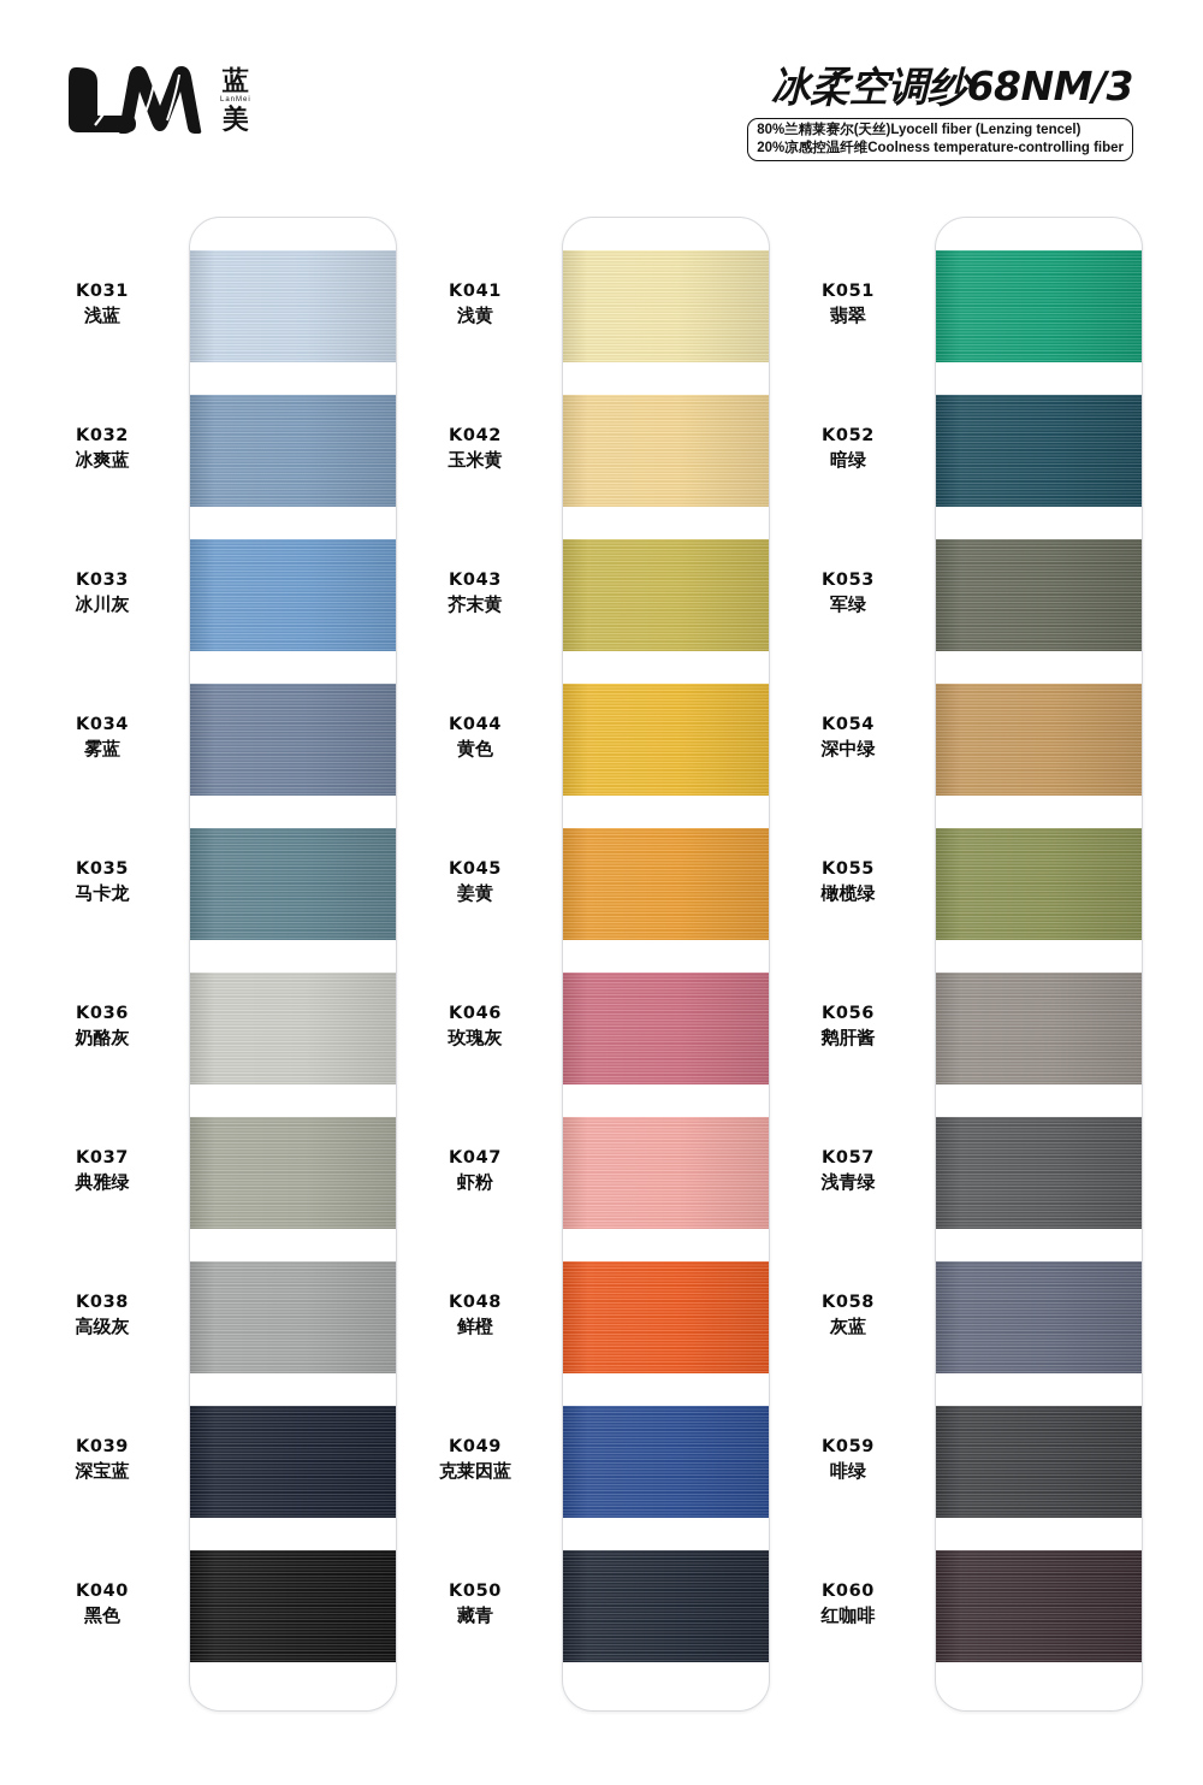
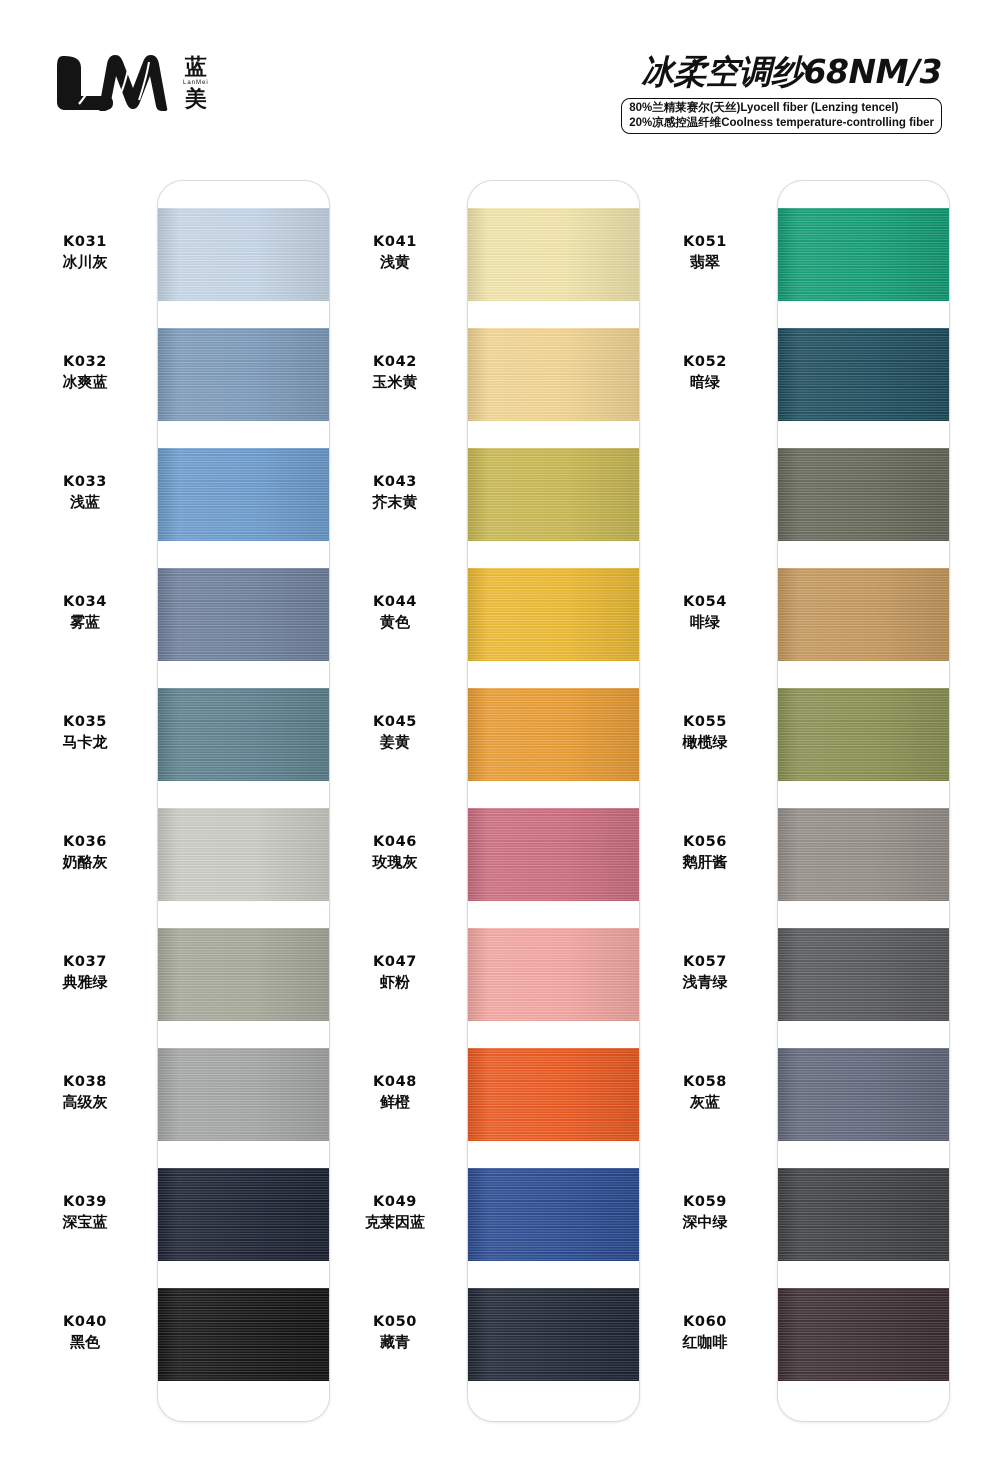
  蓝
  美
  冰柔空调纱68NM/3
  80%兰精莱赛尔(天丝)Lyocell fiber (Lenzing tencel)
  20%凉感控温纤维Coolness temperature-controlling fiber
  K031
- 浅蓝
+ 冰川灰
  K032
  冰爽蓝
  K033
- 冰川灰
+ 浅蓝
  K034
  雾蓝
  K035
  马卡龙
  K036
  奶酪灰
  K037
  典雅绿
  K038
  高级灰
  K039
  深宝蓝
  K040
  黑色
  K041
  浅黄
  K042
  玉米黄
  K043
  芥末黄
  K044
  黄色
  K045
  姜黄
  K046
  玫瑰灰
  K047
  虾粉
  K048
  鲜橙
  K049
  克莱因蓝
  K050
  藏青
  K051
  翡翠
  K052
  暗绿
- K053
- 军绿
  K054
- 深中绿
+ 啡绿
  K055
  橄榄绿
  K056
  鹅肝酱
  K057
  浅青绿
  K058
  灰蓝
  K059
- 啡绿
+ 深中绿
  K060
  红咖啡
